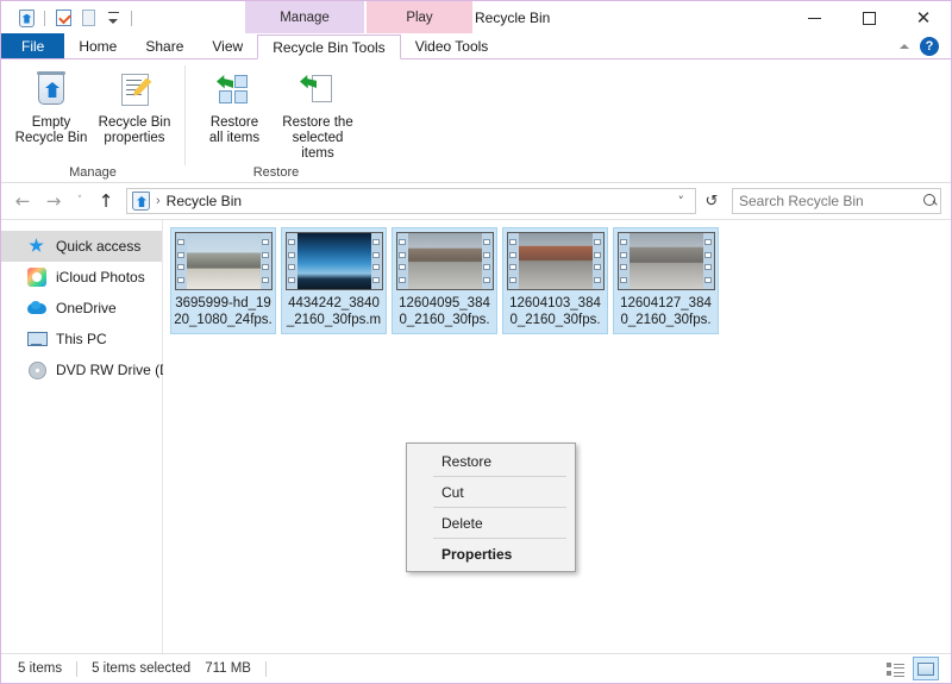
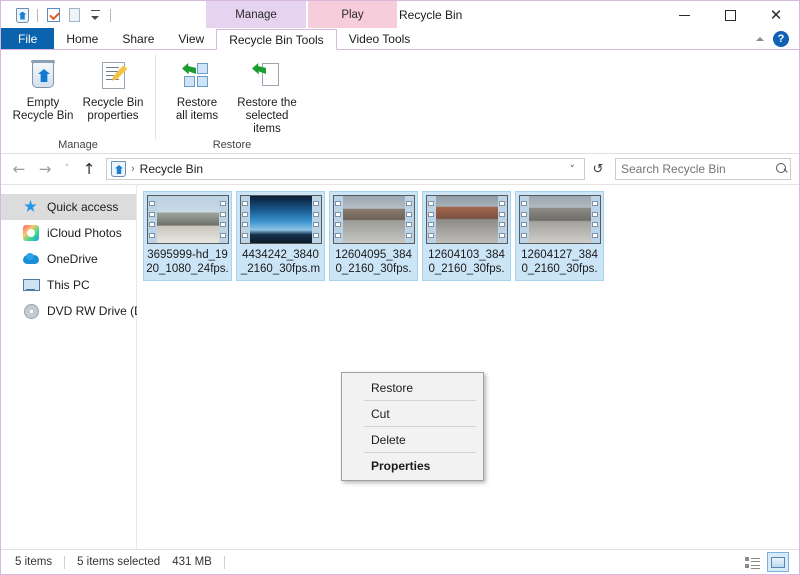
  Manage
  Play
  Recycle Bin
  ✕
  File
  Home
  Share
  View
  Recycle Bin Tools
  Video Tools
  ?
  Empty
  Recycle Bin
  Recycle Bin
  properties
  Manage
  Restore
  all items
  Restore the
  selected items
  Restore
  ←
  →
  ˅
  ↑
  ›
  Recycle Bin
  ˅
  ↺
  Search Recycle Bin
  Quick access
  iCloud Photos
  OneDrive
  This PC
  DVD RW Drive (
  3695999-hd_1920_1080_24fps.
  4434242_3840_2160_30fps.m
  12604095_3840_2160_30fps.
  12604103_3840_2160_30fps.
  12604127_3840_2160_30fps.
  Restore
  Cut
  Delete
  Properties
  5 items
  5 items selected
- 711 MB
+ 431 MB
